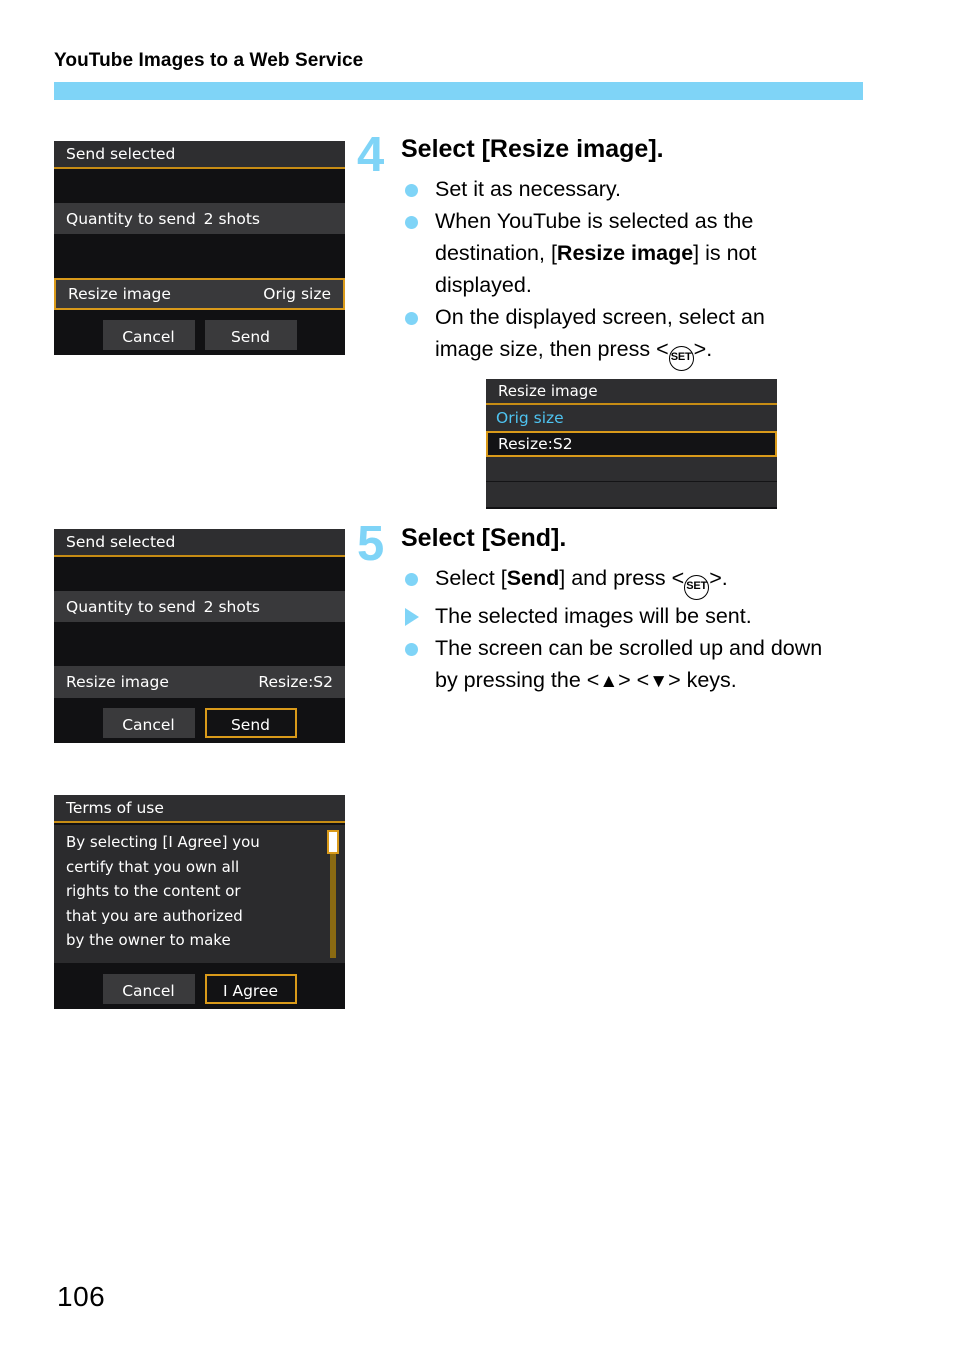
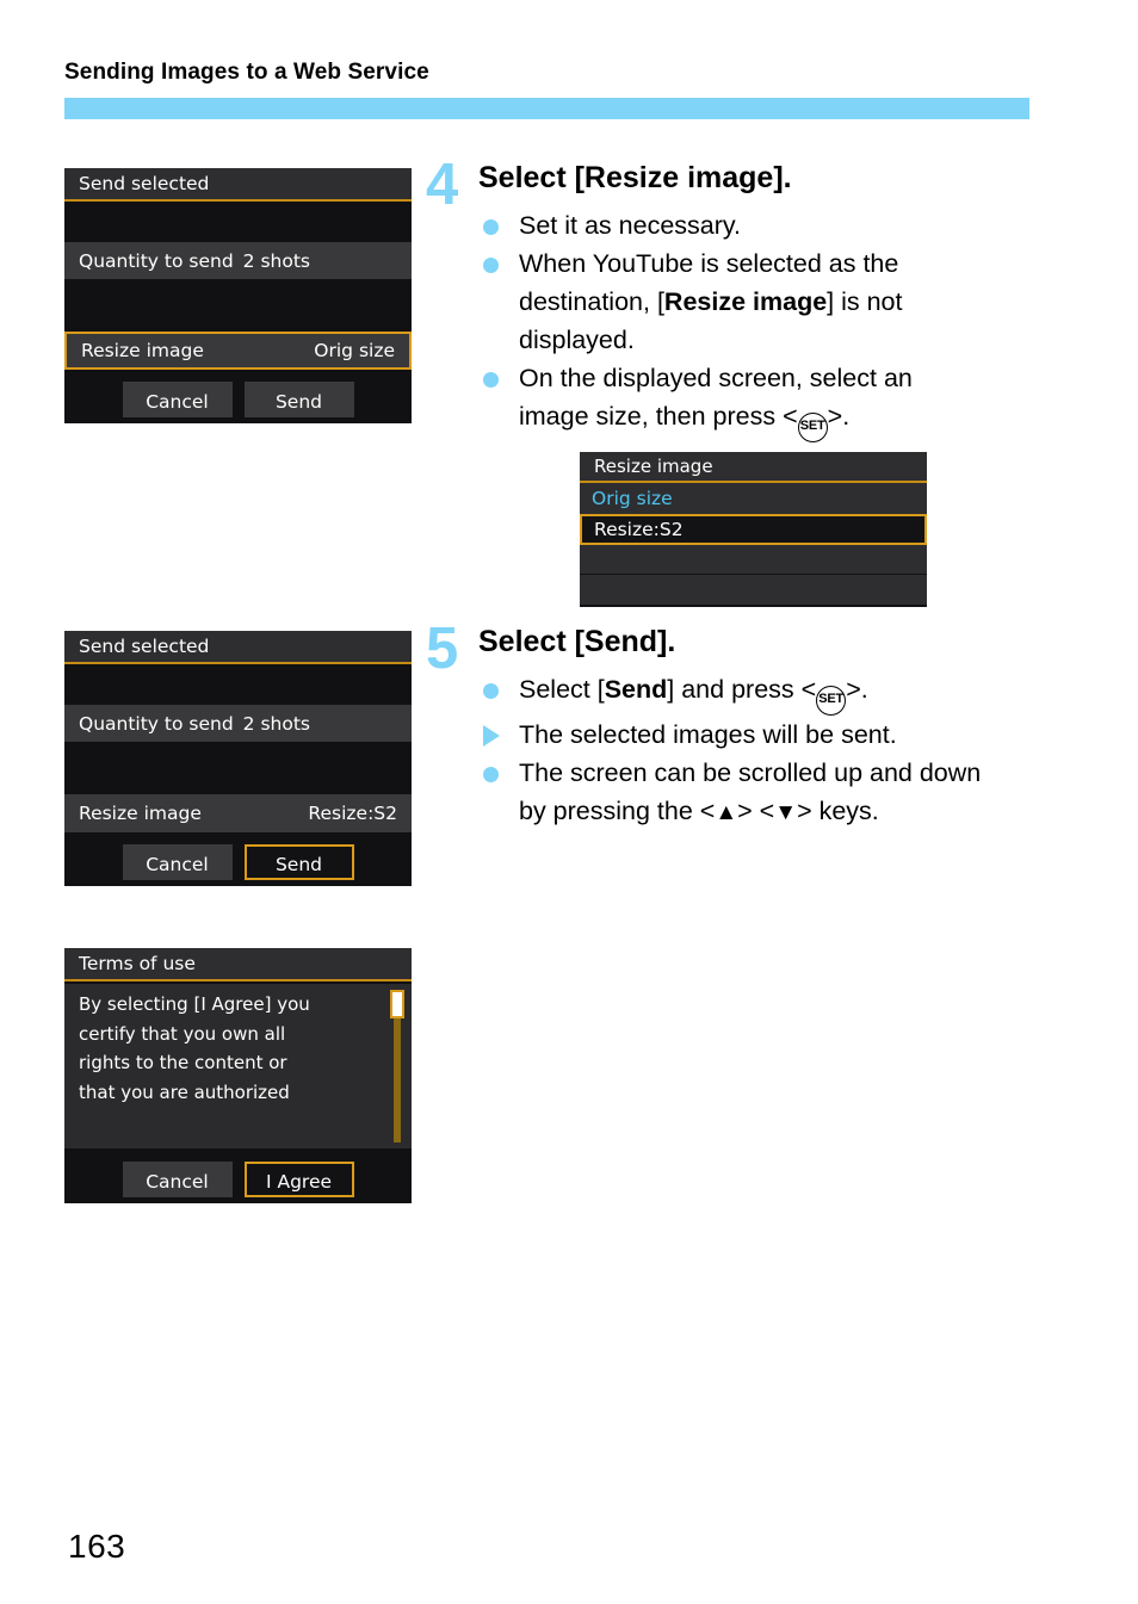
- YouTube Images to a Web Service
+ Sending Images to a Web Service
  Send selected
  Quantity to send
  2 shots
  Resize image
  Orig size
  Cancel
  Send
  4
  Select [Resize image].
  Set it as necessary.
  When YouTube is selected as the destination, [Resize image] is not displayed.
  On the displayed screen, select an image size, then press < SET>.
  Resize image
  Orig size
  Resize:S2
  Send selected
  Quantity to send
  2 shots
  Resize image
  Resize:S2
  Cancel
  Send
  5
  Select [Send].
  Select [Send] and press < SET>.
  The selected images will be sent.
  The screen can be scrolled up and down by pressing the <▲> <▼> keys.
  Terms of use
  By selecting [I Agree] you
  certify that you own all
  rights to the content or
  that you are authorized
- by the owner to make
  Cancel
  I Agree
- 106
+ 163
